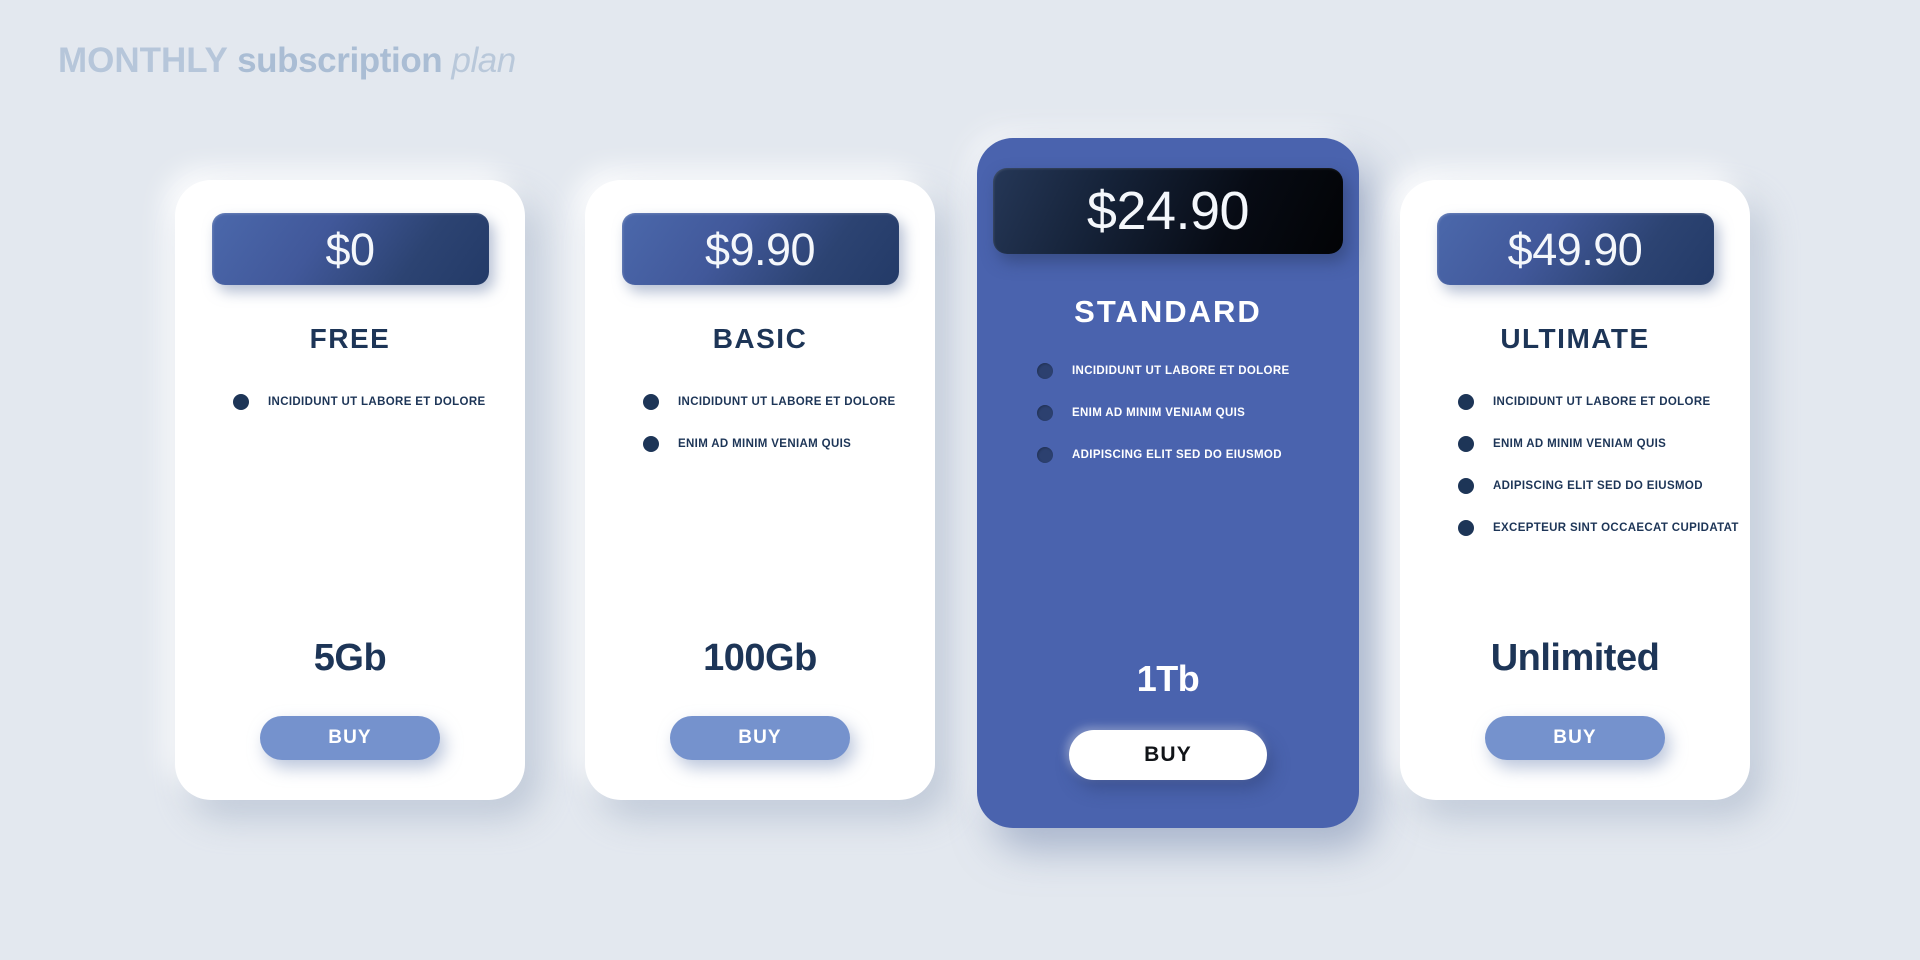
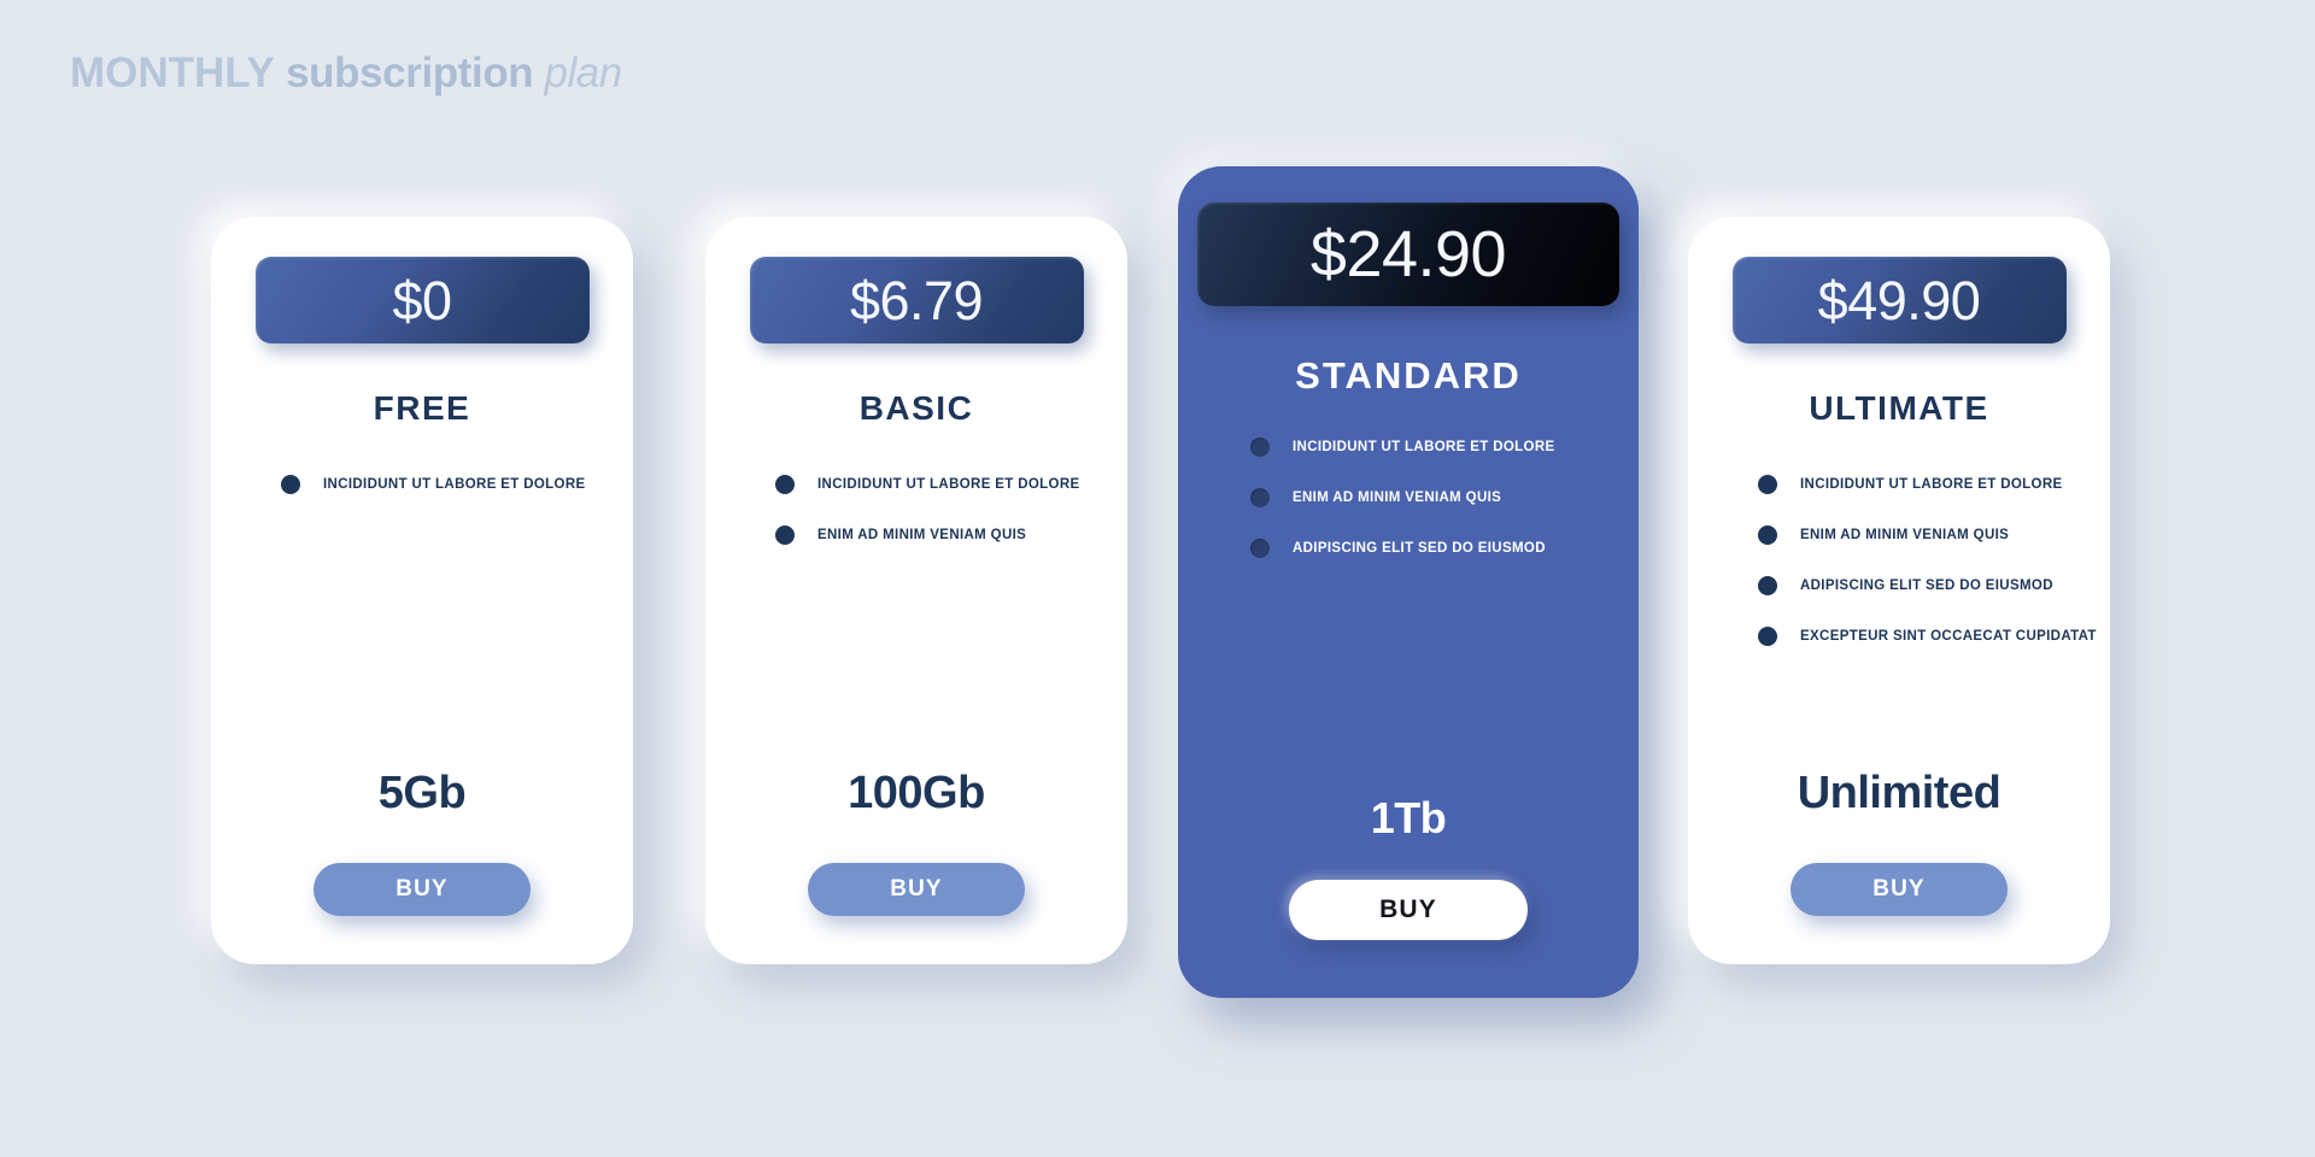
  MONTHLY subscription plan
  $0
  FREE
  INCIDIDUNT UT LABORE ET DOLORE
  5Gb
  BUY
- $9.90
+ $6.79
  BASIC
  INCIDIDUNT UT LABORE ET DOLORE
  ENIM AD MINIM VENIAM QUIS
  100Gb
  BUY
  $24.90
  STANDARD
  INCIDIDUNT UT LABORE ET DOLORE
  ENIM AD MINIM VENIAM QUIS
  ADIPISCING ELIT SED DO EIUSMOD
  1Tb
  BUY
  $49.90
  ULTIMATE
  INCIDIDUNT UT LABORE ET DOLORE
  ENIM AD MINIM VENIAM QUIS
  ADIPISCING ELIT SED DO EIUSMOD
  EXCEPTEUR SINT OCCAECAT CUPIDATAT
  Unlimited
  BUY
